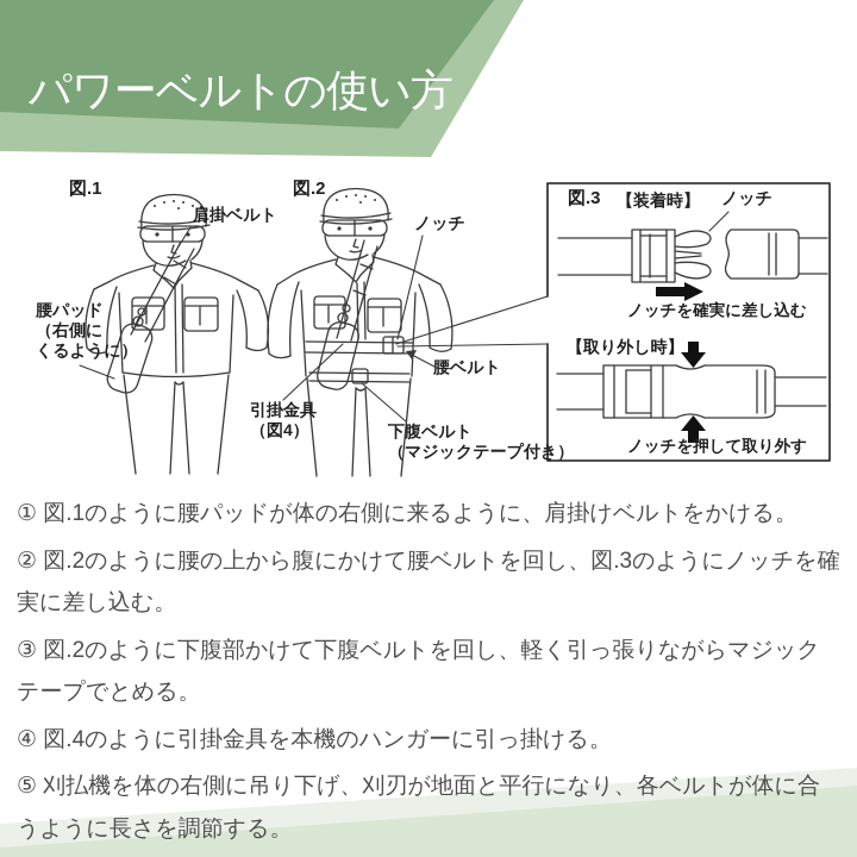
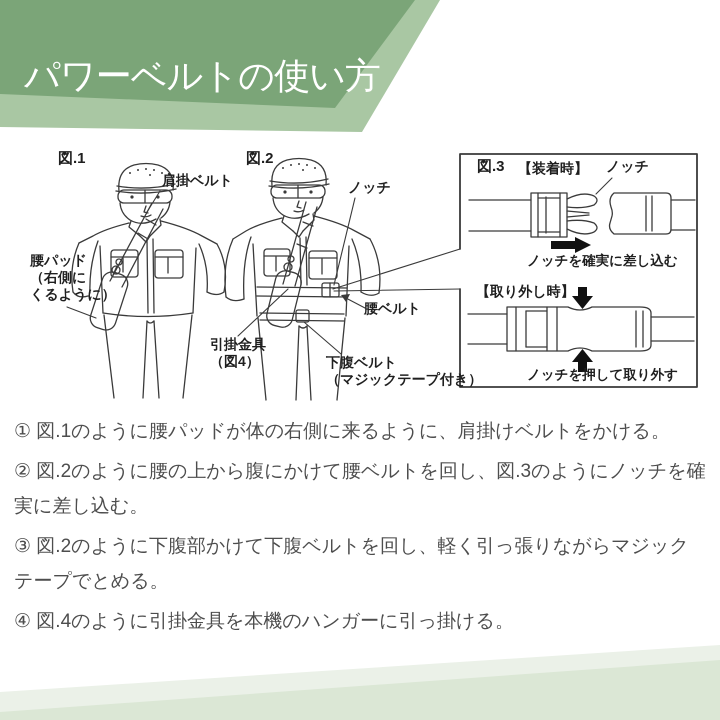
  パワーベルトの使い方
  図.1
  肩掛ベルト
  腰パッド
  （右側に
  くるように）
  図.2
  ノッチ
  腰ベルト
  引掛金具
  （図4）
  下腹ベルト
  （マジックテープ付き）
  図.3
  【装着時】
  ノッチ
  ノッチを確実に差し込む
  【取り外し時】
  ノッチを押して取り外す
  ① 図.1のように腰パッドが体の右側に来るように、肩掛けベルトをかける。
  ② 図.2のように腰の上から腹にかけて腰ベルトを回し、図.3のようにノッチを確実に差し込む。
  ③ 図.2のように下腹部かけて下腹ベルトを回し、軽く引っ張りながらマジックテープでとめる。
  ④ 図.4のように引掛金具を本機のハンガーに引っ掛ける。
- ⑤ 刈払機を体の右側に吊り下げ、刈刃が地面と平行になり、各ベルトが体に合うように長さを調節する。
